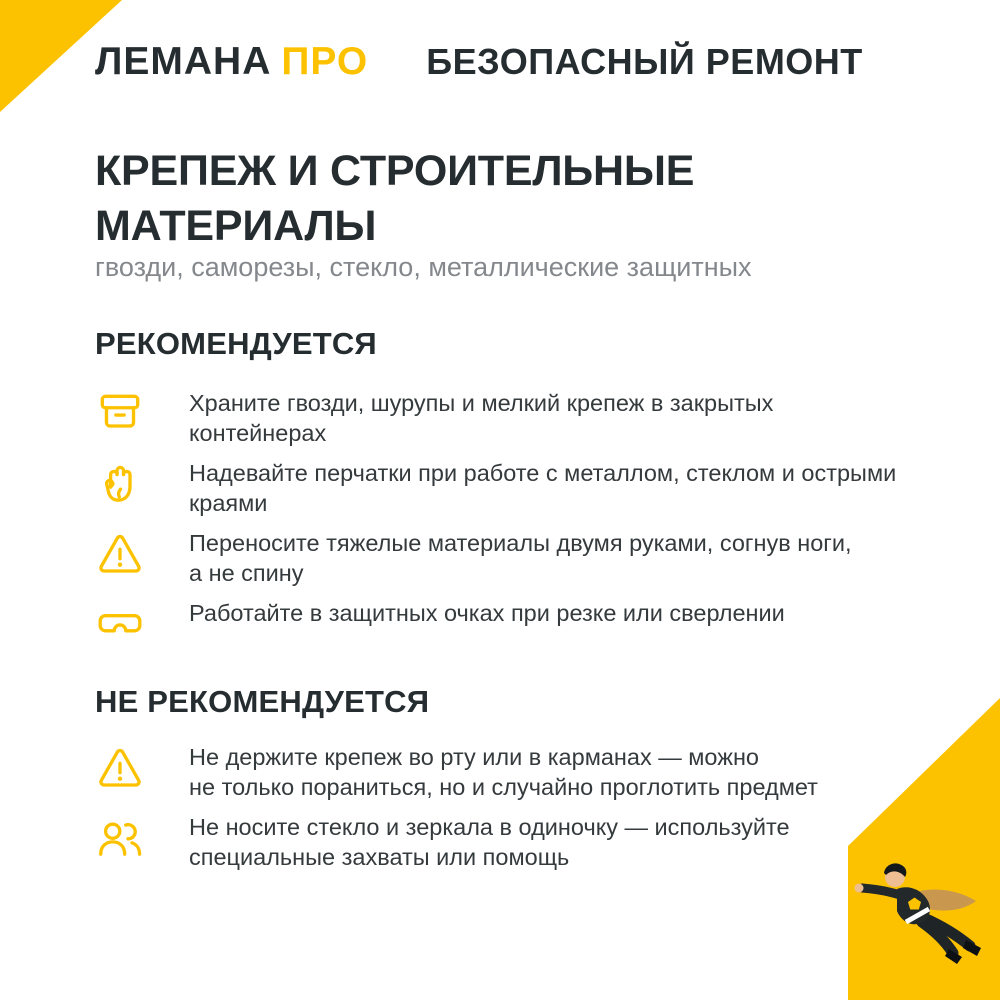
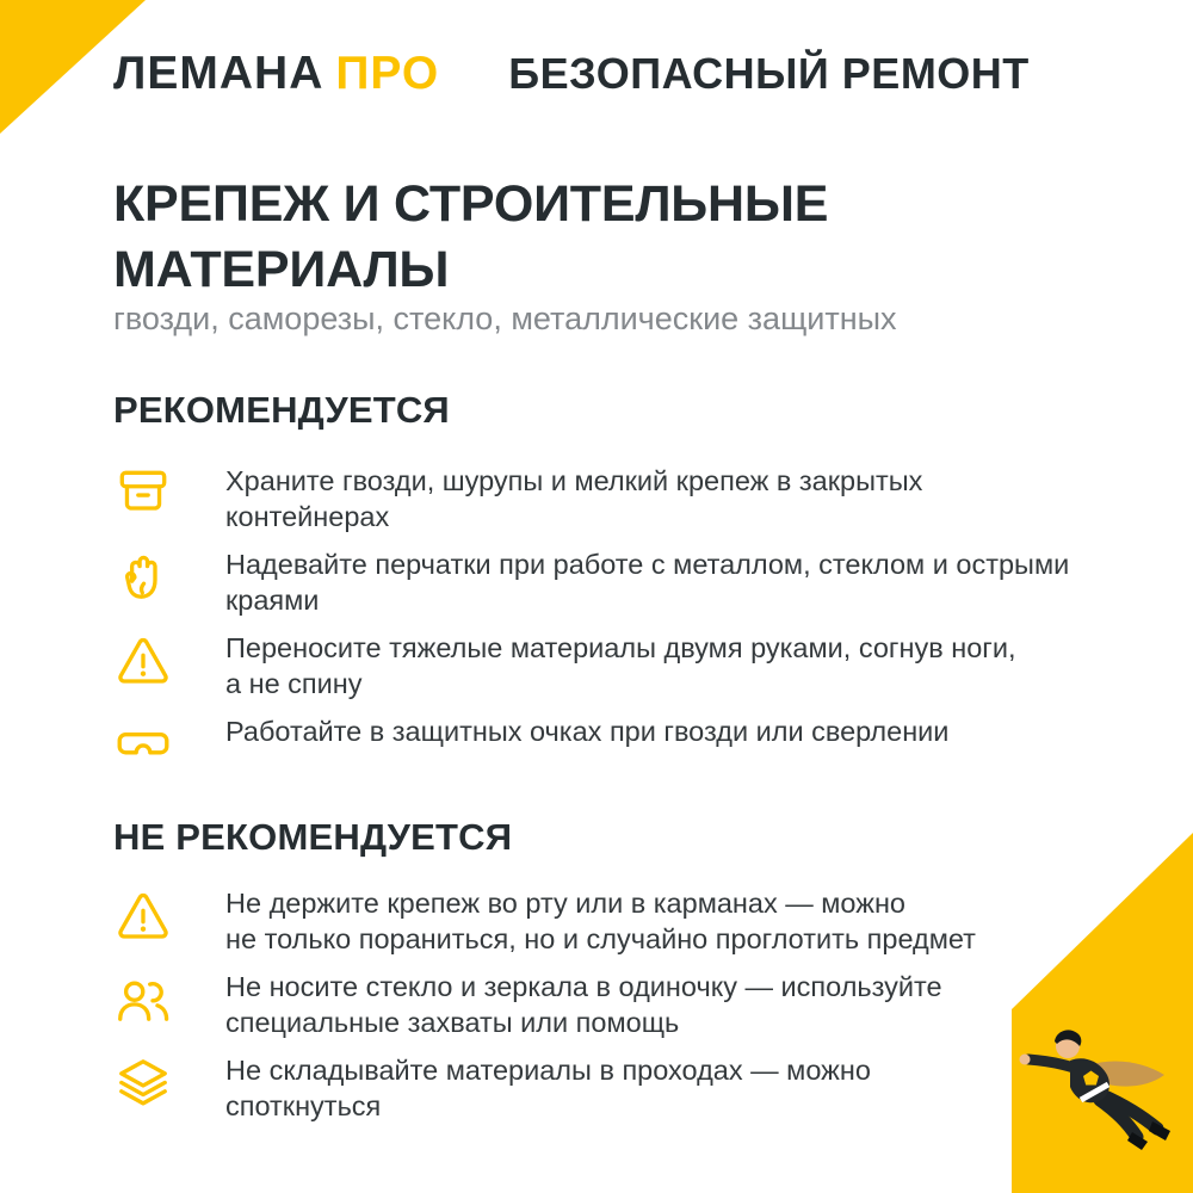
  ЛЕМАНА ПРО
  БЕЗОПАСНЫЙ РЕМОНТ
  КРЕПЕЖ И СТРОИТЕЛЬНЫЕ
  МАТЕРИАЛЫ
  гвозди, саморезы, стекло, металлические защитных
  РЕКОМЕНДУЕТСЯ
  Храните гвозди, шурупы и мелкий крепеж в закрытых
  контейнерах
  Надевайте перчатки при работе с металлом, стеклом и острыми
  краями
  Переносите тяжелые материалы двумя руками, согнув ноги,
  а не спину
- Работайте в защитных очках при резке или сверлении
+ Работайте в защитных очках при гвозди или сверлении
  НЕ РЕКОМЕНДУЕТСЯ
  Не держите крепеж во рту или в карманах — можно
  не только пораниться, но и случайно проглотить предмет
  Не носите стекло и зеркала в одиночку — используйте
  специальные захваты или помощь
+ Не складывайте материалы в проходах — можно
+ споткнуться
